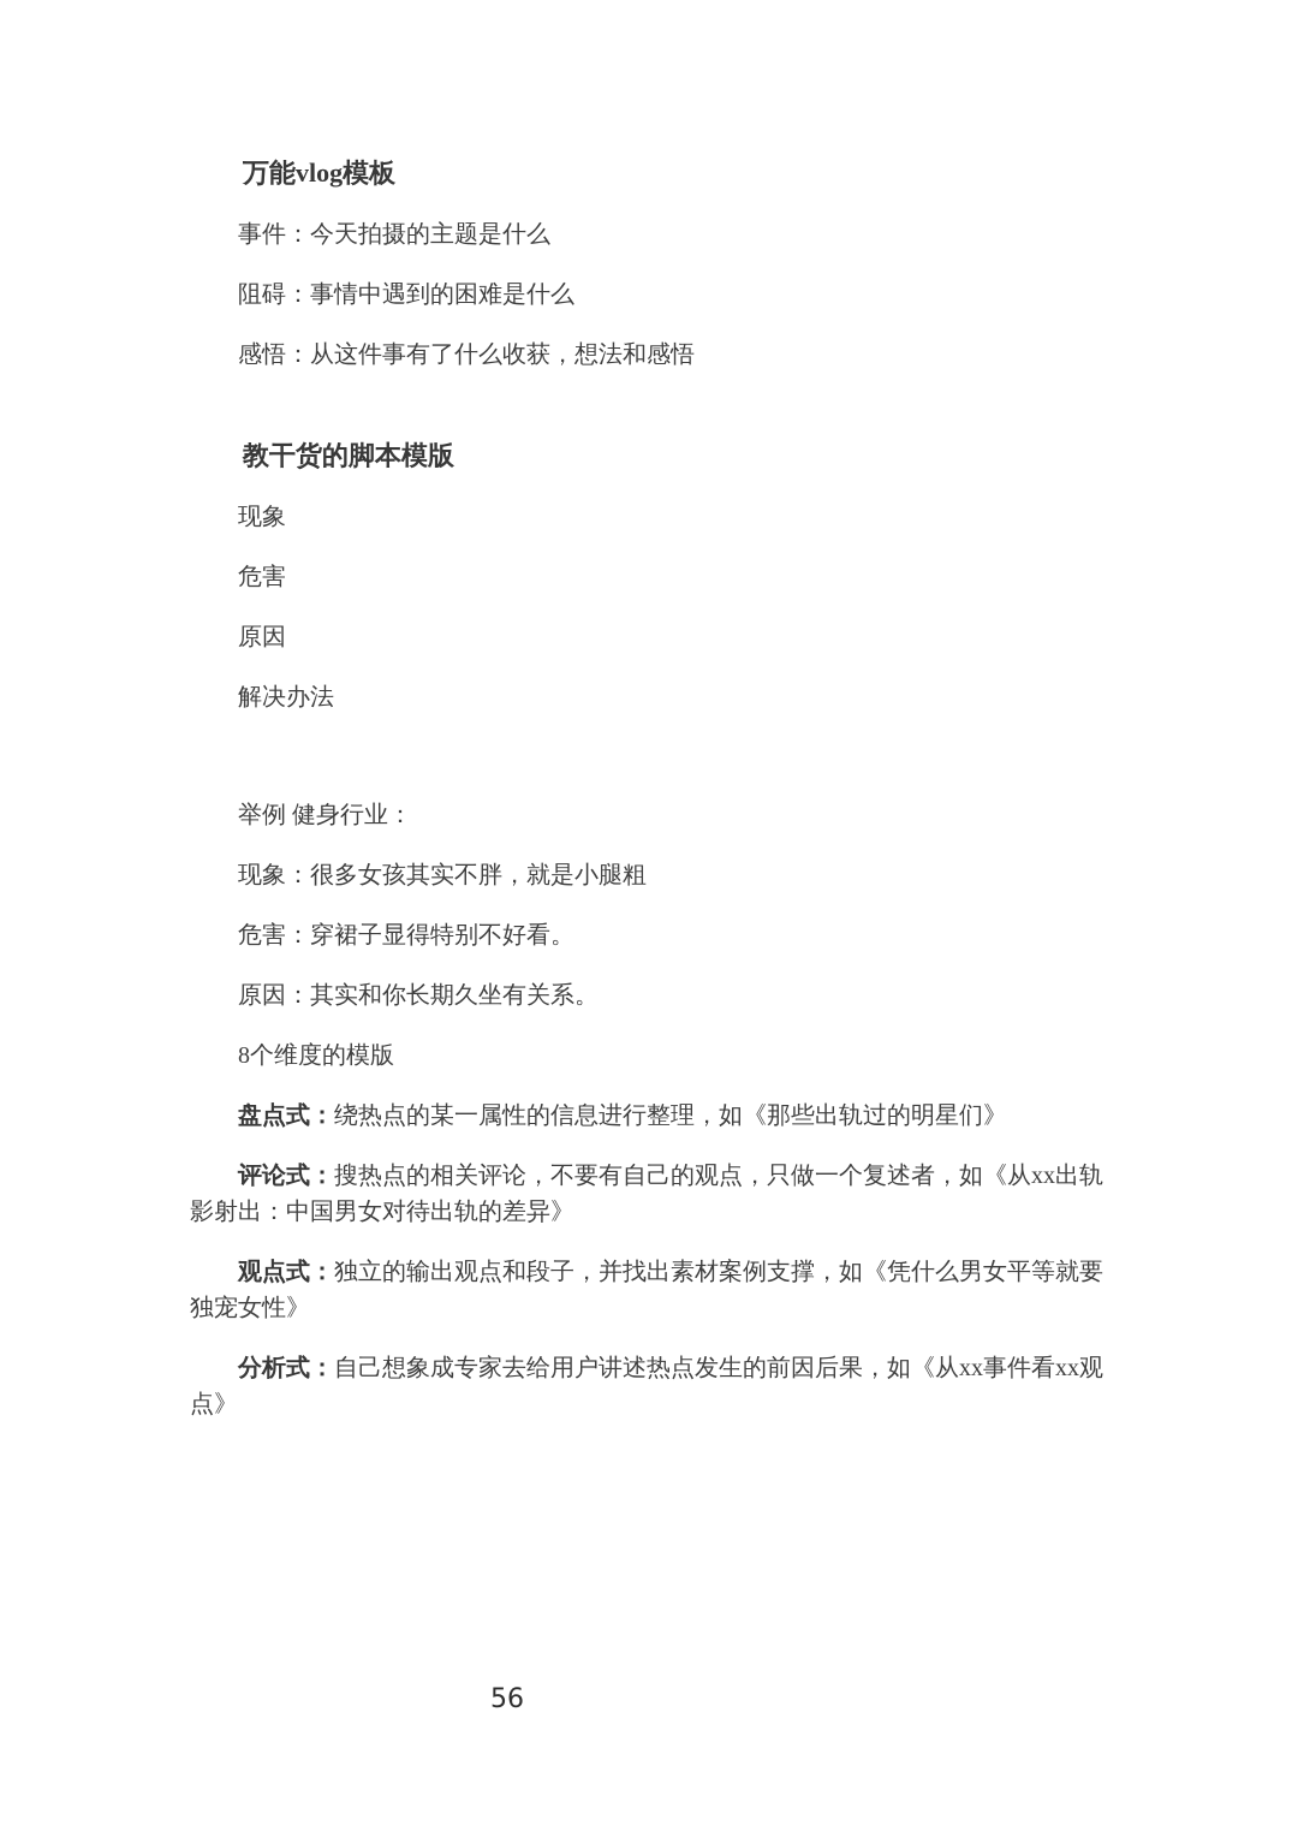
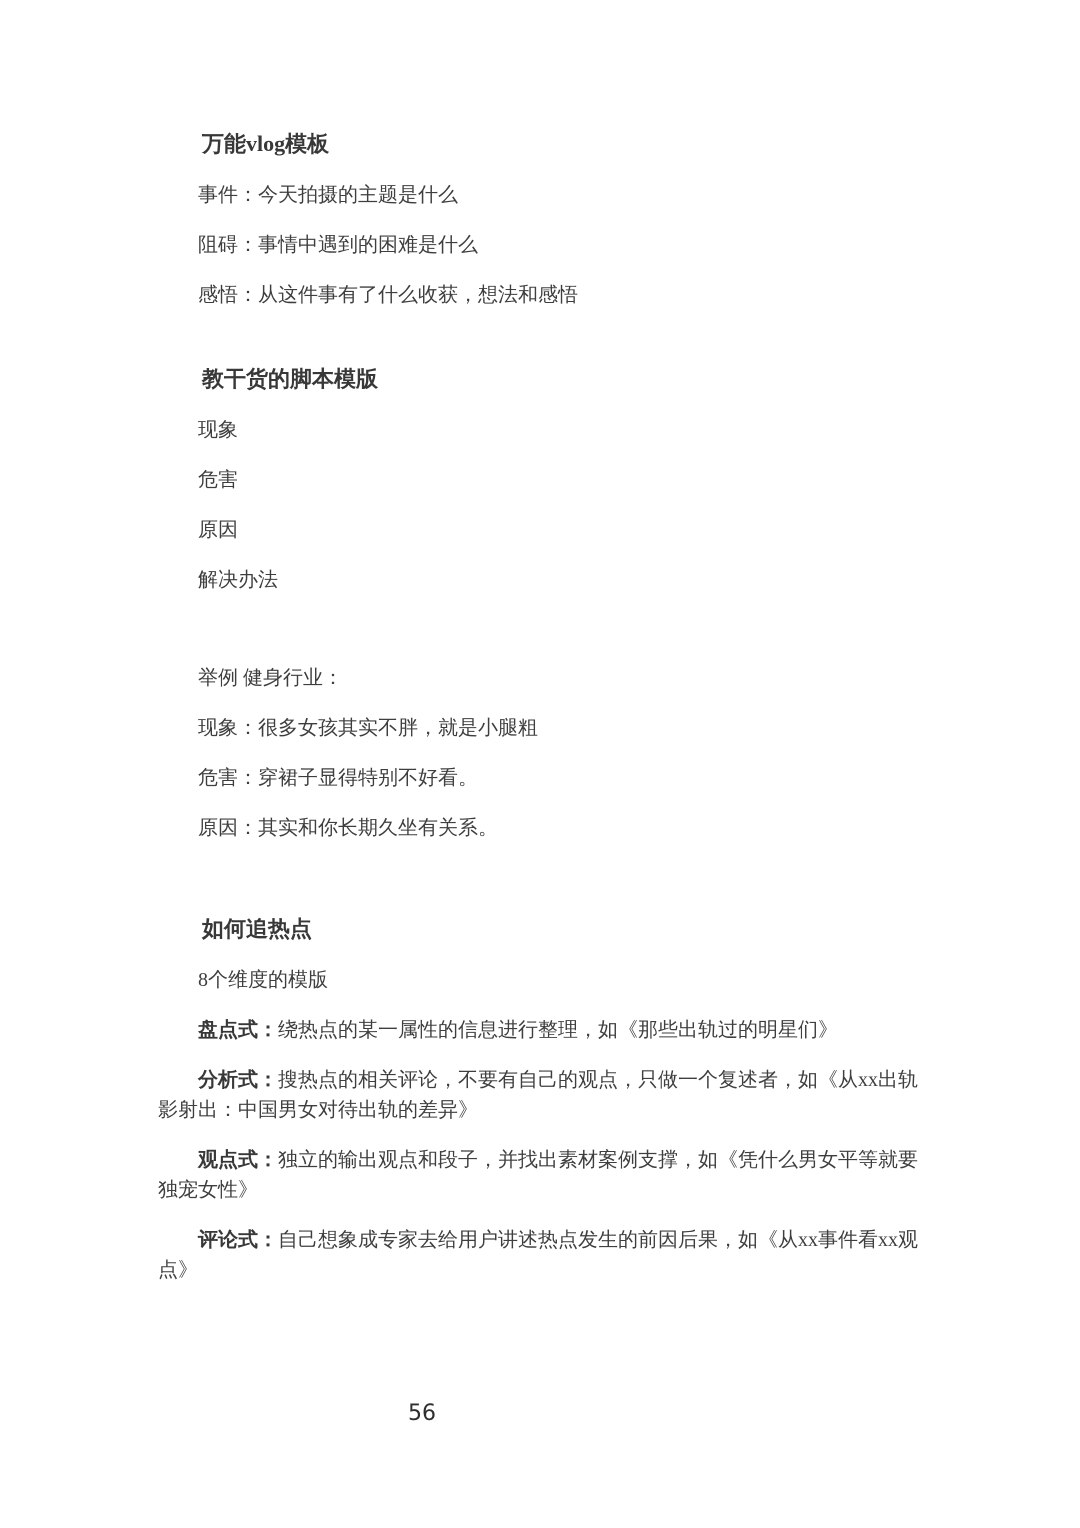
  万能vlog模板
  事件：今天拍摄的主题是什么
  阻碍：事情中遇到的困难是什么
  感悟：从这件事有了什么收获，想法和感悟
  教干货的脚本模版
  现象
  危害
  原因
  解决办法
  举例 健身行业：
  现象：很多女孩其实不胖，就是小腿粗
  危害：穿裙子显得特别不好看。
  原因：其实和你长期久坐有关系。
+ 如何追热点
  8个维度的模版
  盘点式：绕热点的某一属性的信息进行整理，如《那些出轨过的明星们》
- 评论式：搜热点的相关评论，不要有自己的观点，只做一个复述者，如《从xx出轨影射出：中国男女对待出轨的差异》
+ 分析式：搜热点的相关评论，不要有自己的观点，只做一个复述者，如《从xx出轨影射出：中国男女对待出轨的差异》
  观点式：独立的输出观点和段子，并找出素材案例支撑，如《凭什么男女平等就要独宠女性》
- 分析式：自己想象成专家去给用户讲述热点发生的前因后果，如《从xx事件看xx观点》
+ 评论式：自己想象成专家去给用户讲述热点发生的前因后果，如《从xx事件看xx观点》
  56
